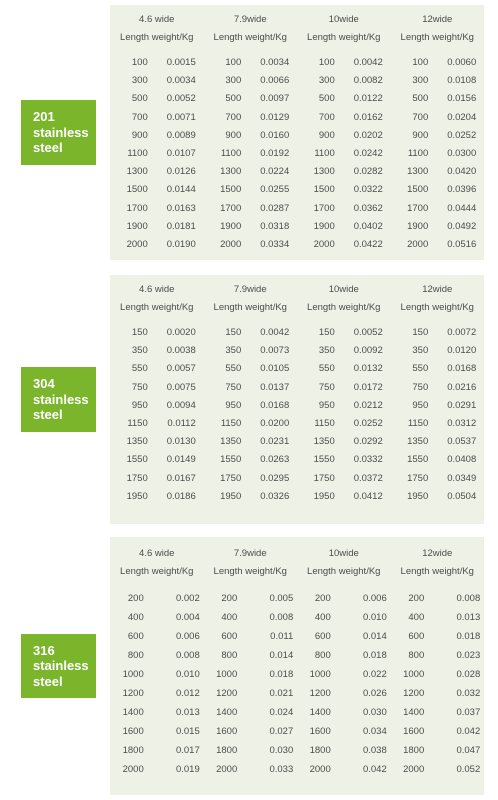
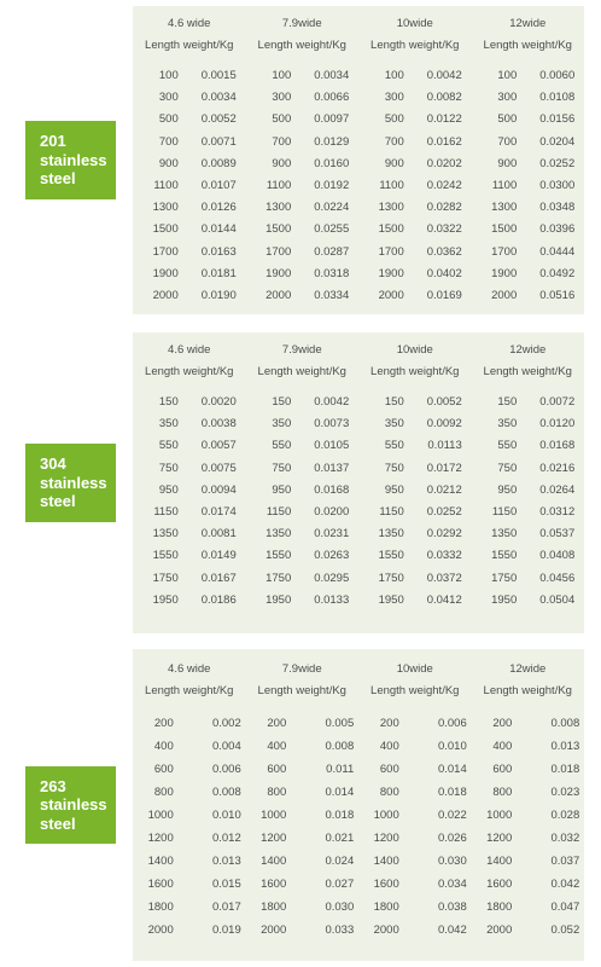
  201
  stainless
  steel
  4.6 wide
  Length weight/Kg
  100
  0.0015
  300
  0.0034
  500
  0.0052
  700
  0.0071
  900
  0.0089
  1100
  0.0107
  1300
  0.0126
  1500
  0.0144
  1700
  0.0163
  1900
  0.0181
  2000
  0.0190
  7.9wide
  Length weight/Kg
  100
  0.0034
  300
  0.0066
  500
  0.0097
  700
  0.0129
  900
  0.0160
  1100
  0.0192
  1300
  0.0224
  1500
  0.0255
  1700
  0.0287
  1900
  0.0318
  2000
  0.0334
  10wide
  Length weight/Kg
  100
  0.0042
  300
  0.0082
  500
  0.0122
  700
  0.0162
  900
  0.0202
  1100
  0.0242
  1300
  0.0282
  1500
  0.0322
  1700
  0.0362
  1900
  0.0402
  2000
- 0.0422
+ 0.0169
  12wide
  Length weight/Kg
  100
  0.0060
  300
  0.0108
  500
  0.0156
  700
  0.0204
  900
  0.0252
  1100
  0.0300
  1300
- 0.0420
+ 0.0348
  1500
  0.0396
  1700
  0.0444
  1900
  0.0492
  2000
  0.0516
  304
  stainless
  steel
  4.6 wide
  Length weight/Kg
  150
  0.0020
  350
  0.0038
  550
  0.0057
  750
  0.0075
  950
  0.0094
  1150
- 0.0112
+ 0.0174
  1350
- 0.0130
+ 0.0081
  1550
  0.0149
  1750
  0.0167
  1950
  0.0186
  7.9wide
  Length weight/Kg
  150
  0.0042
  350
  0.0073
  550
  0.0105
  750
  0.0137
  950
  0.0168
  1150
  0.0200
  1350
  0.0231
  1550
  0.0263
  1750
  0.0295
  1950
- 0.0326
+ 0.0133
  10wide
  Length weight/Kg
  150
  0.0052
  350
  0.0092
  550
- 0.0132
+ 0.0113
  750
  0.0172
  950
  0.0212
  1150
  0.0252
  1350
  0.0292
  1550
  0.0332
  1750
  0.0372
  1950
  0.0412
  12wide
  Length weight/Kg
  150
  0.0072
  350
  0.0120
  550
  0.0168
  750
  0.0216
  950
- 0.0291
+ 0.0264
  1150
  0.0312
  1350
  0.0537
  1550
  0.0408
  1750
- 0.0349
+ 0.0456
  1950
  0.0504
- 316
+ 263
  stainless
  steel
  4.6 wide
  Length weight/Kg
  200
  0.002
  400
  0.004
  600
  0.006
  800
  0.008
  1000
  0.010
  1200
  0.012
  1400
  0.013
  1600
  0.015
  1800
  0.017
  2000
  0.019
  7.9wide
  Length weight/Kg
  200
  0.005
  400
  0.008
  600
  0.011
  800
  0.014
  1000
  0.018
  1200
  0.021
  1400
  0.024
  1600
  0.027
  1800
  0.030
  2000
  0.033
  10wide
  Length weight/Kg
  200
  0.006
  400
  0.010
  600
  0.014
  800
  0.018
  1000
  0.022
  1200
  0.026
  1400
  0.030
  1600
  0.034
  1800
  0.038
  2000
  0.042
  12wide
  Length weight/Kg
  200
  0.008
  400
  0.013
  600
  0.018
  800
  0.023
  1000
  0.028
  1200
  0.032
  1400
  0.037
  1600
  0.042
  1800
  0.047
  2000
  0.052
